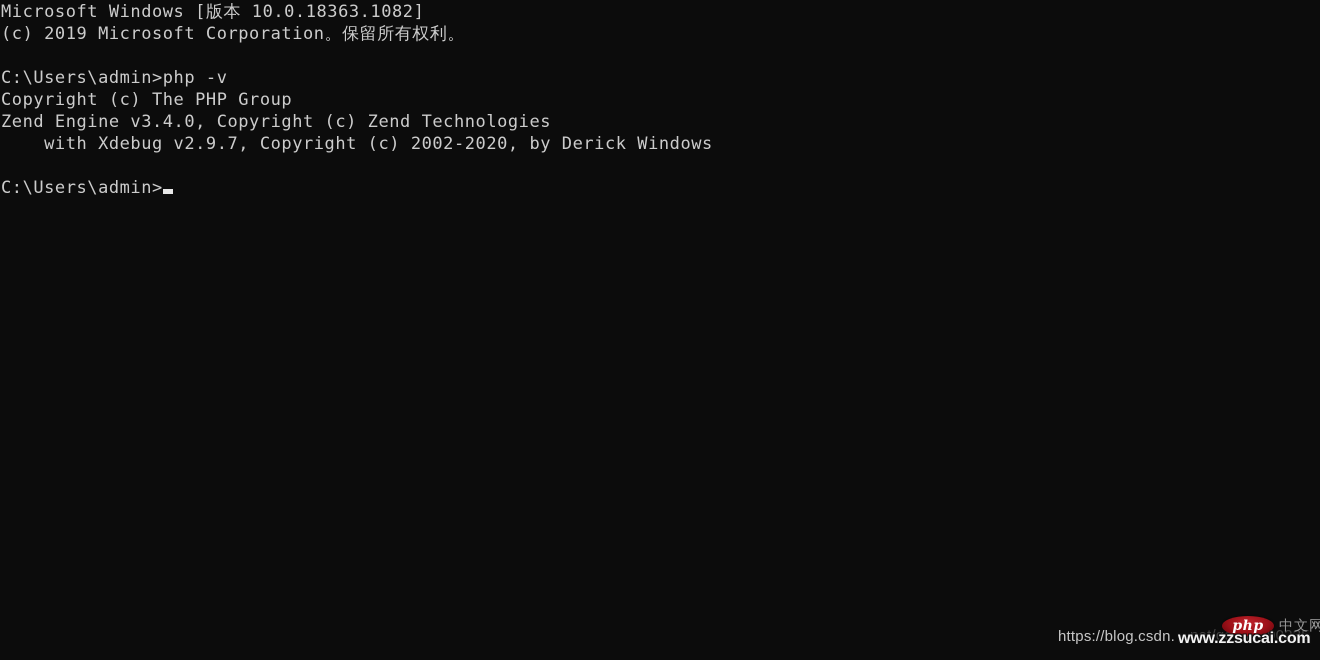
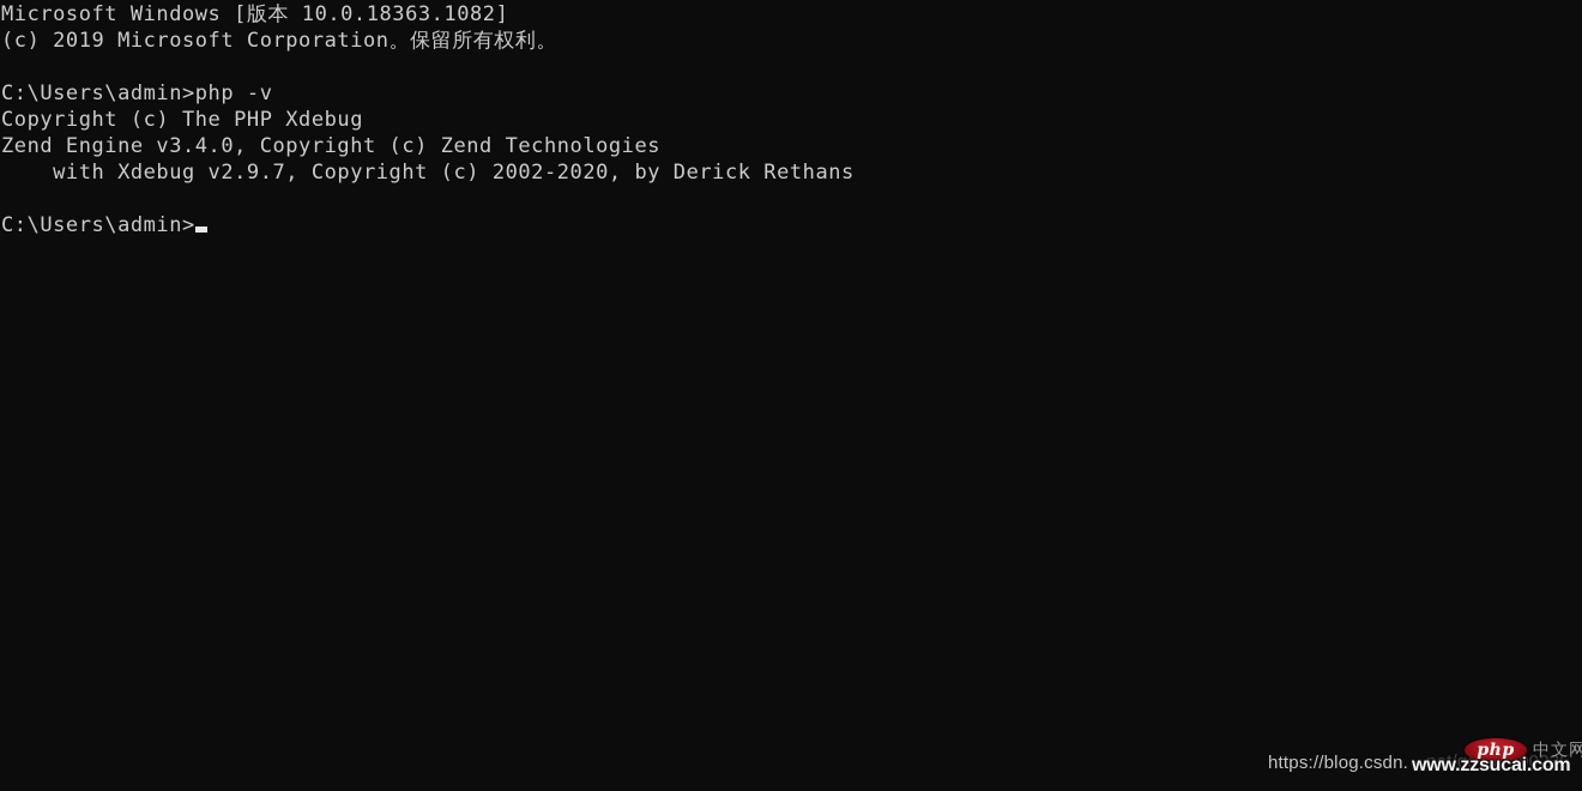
  Microsoft Windows [版本 10.0.18363.1082]
  (c) 2019 Microsoft Corporation。保留所有权利。
  C:\Users\admin>php -v
- Copyright (c) The PHP Group
+ Copyright (c) The PHP Xdebug
  Zend Engine v3.4.0, Copyright (c) Zend Technologies
- with Xdebug v2.9.7, Copyright (c) 2002-2020, by Derick Windows
+ with Xdebug v2.9.7, Copyright (c) 2002-2020, by Derick Rethans
  C:\Users\admin>
  https://blog.csdn.
  net/qq_890235
  php
  中文网
  www.zzsucai.com
